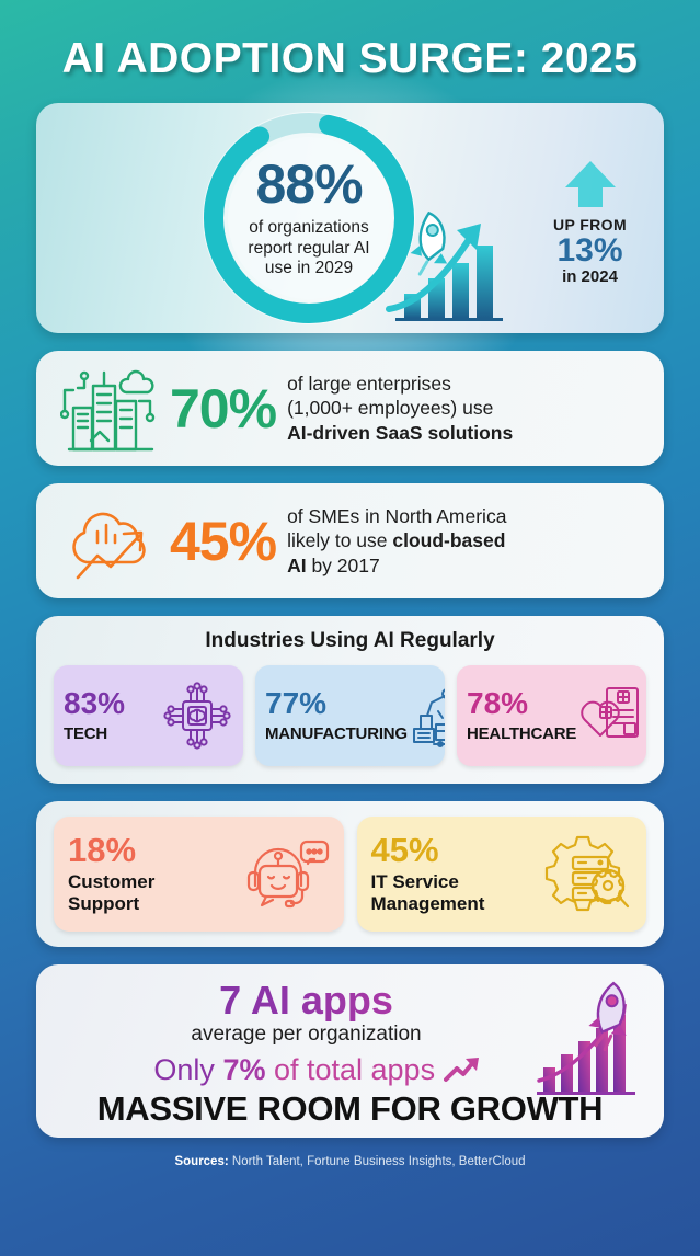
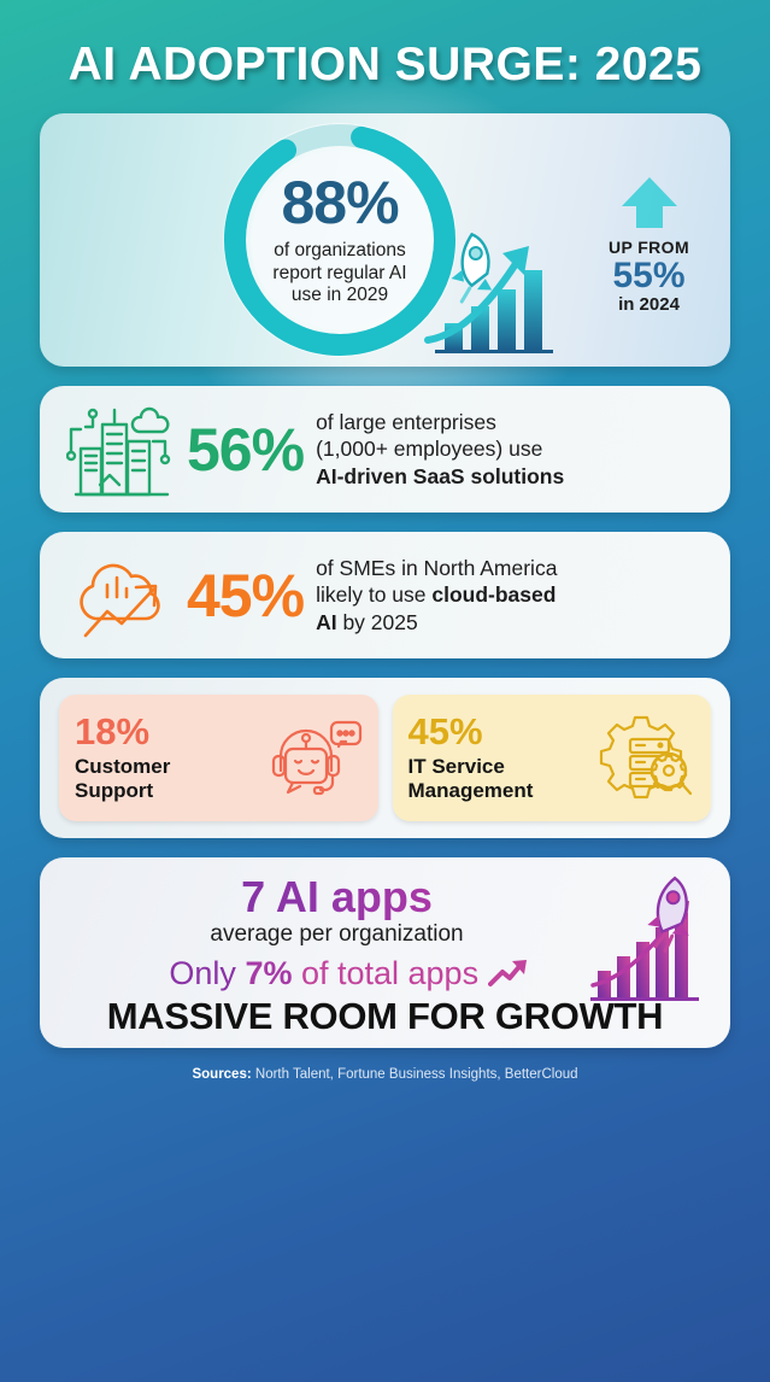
  AI ADOPTION SURGE: 2025
  88%
  of organizations
  report regular AI
  use in 2029
  UP FROM
- 13%
+ 55%
  in 2024
- 70%
+ 56%
  of large enterprises
  (1,000+ employees) use
  AI-driven SaaS solutions
  45%
  of SMEs in North America
  likely to use cloud-based
- AI by 2017
+ AI by 2025
- Industries Using AI Regularly
- 83%
- TECH
- 77%
- MANUFACTURING
- 78%
- HEALTHCARE
  18%
  Customer
  Support
  45%
  IT Service
  Management
  7 AI apps
  average per organization
  Only 7% of total apps
  MASSIVE ROOM FOR GROWTH
  Sources: North Talent, Fortune Business Insights, BetterCloud
